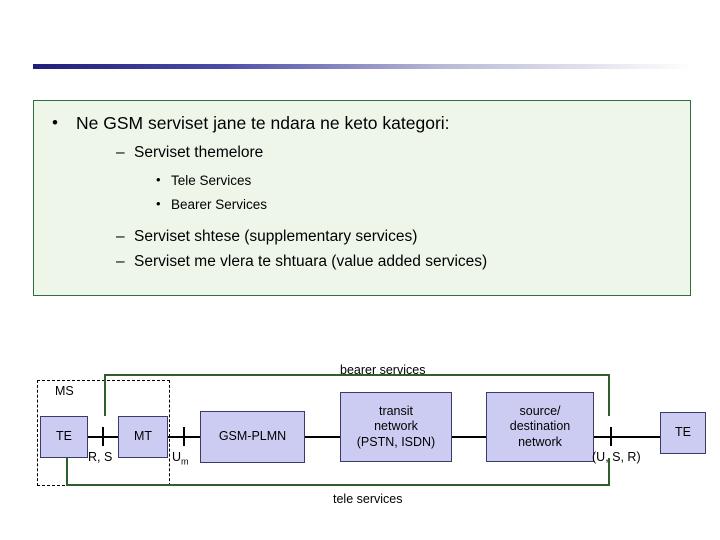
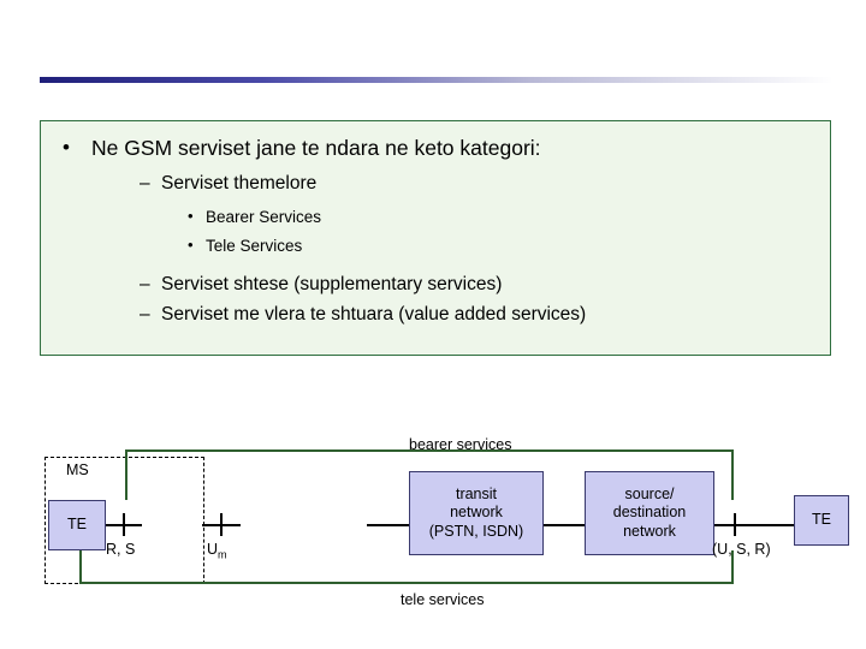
  •
  Ne GSM serviset jane te ndara ne keto kategori:
  –
  Serviset themelore
  •
- Tele Services
+ Bearer Services
  •
- Bearer Services
+ Tele Services
  –
  Serviset shtese (supplementary services)
  –
  Serviset me vlera te shtuara (value added services)
  bearer services
  MS
  TE
- MT
- GSM-PLMN
  transit
  network
  (PSTN, ISDN)
  source/
  destination
  network
  TE
  R, S
  Um
  (U, S, R)
  tele services
